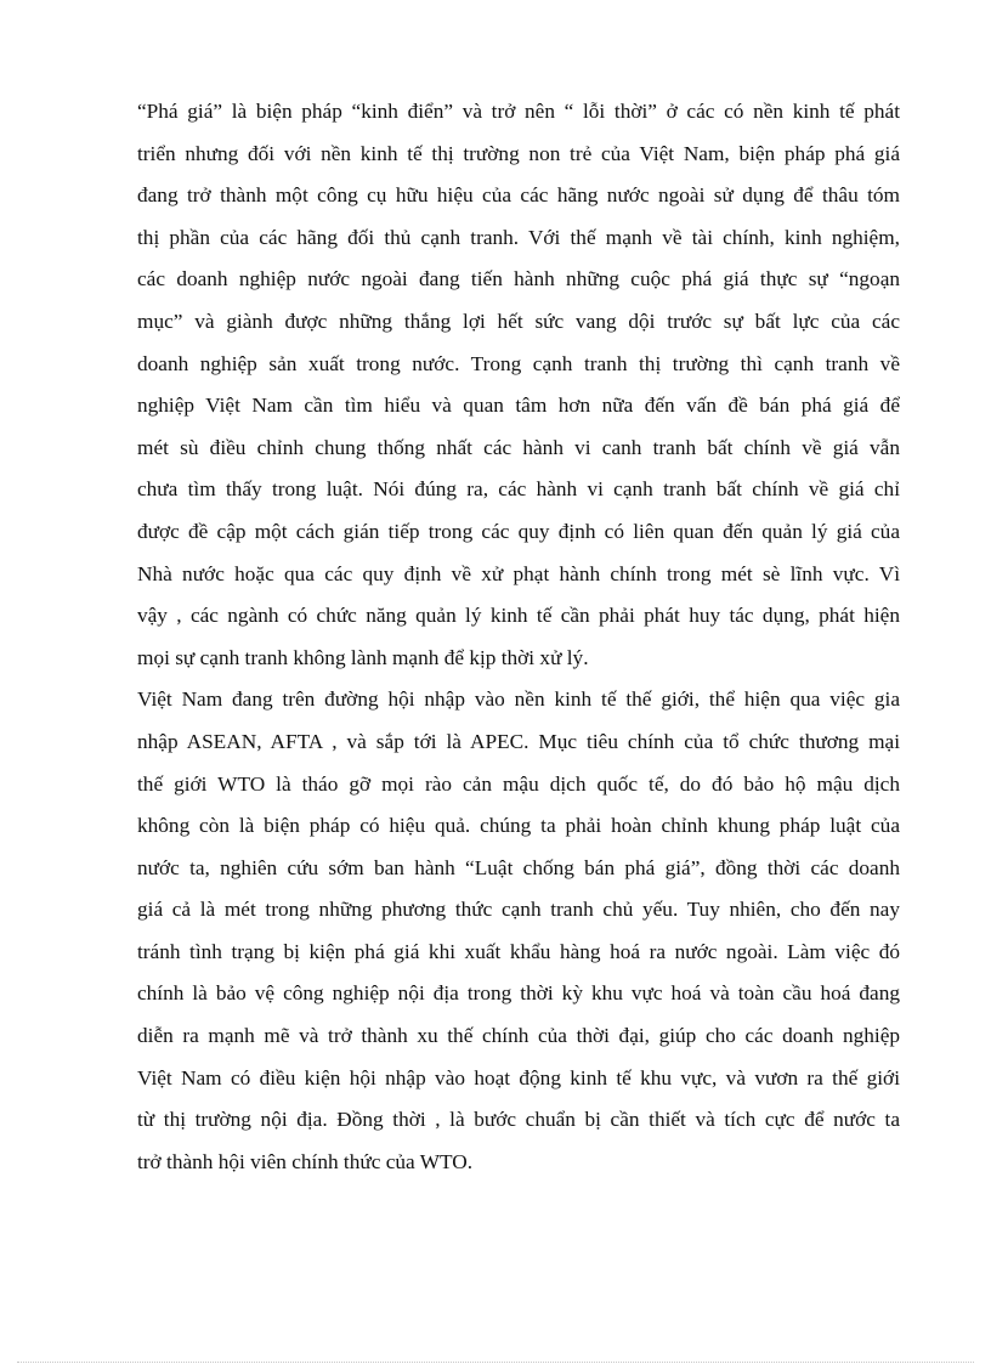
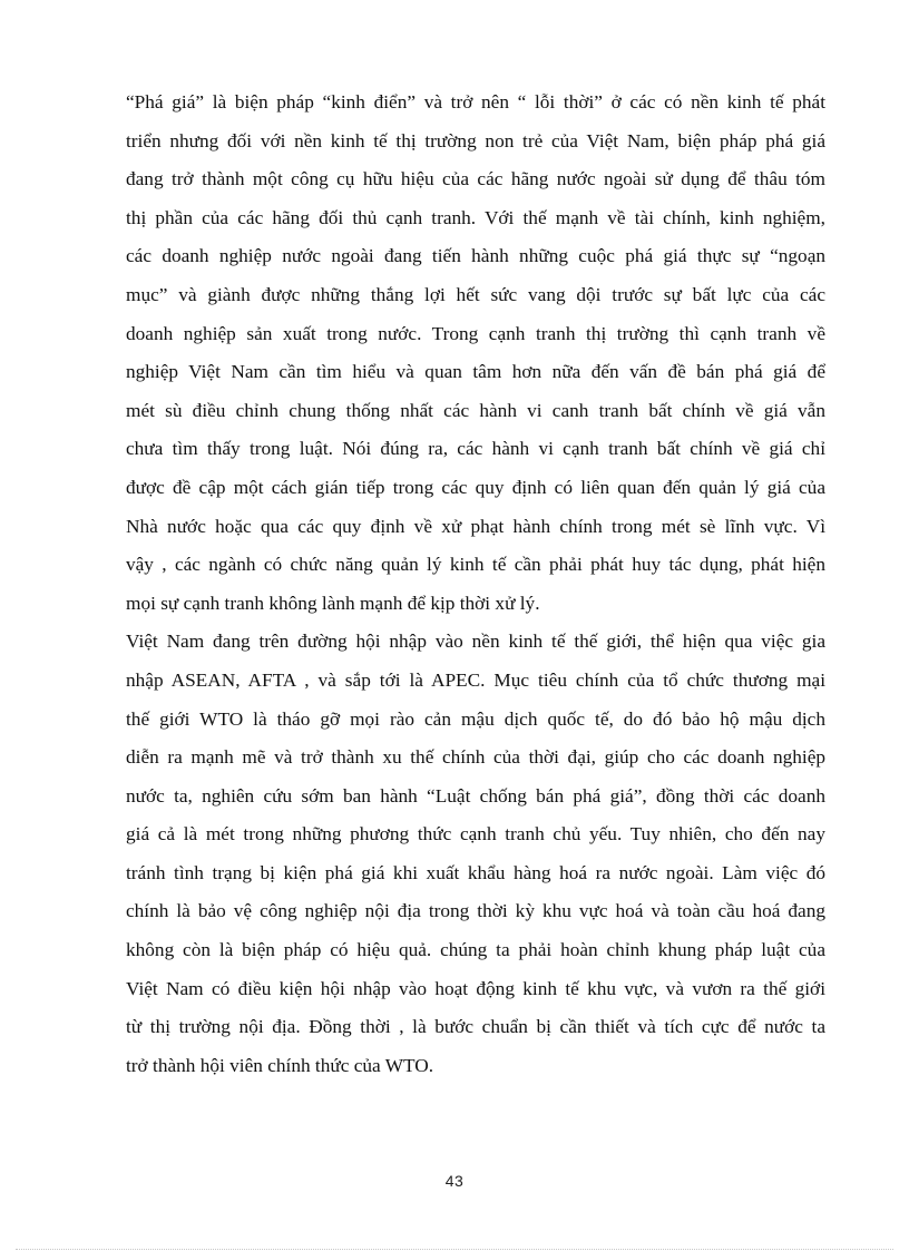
  “Phá giá” là biện pháp “kinh điển” và trở nên “ lỗi thời” ở các có nền kinh tế phát
  triển nhưng đối với nền kinh tế thị trường non trẻ của Việt Nam, biện pháp phá giá
  đang trở thành một công cụ hữu hiệu của các hãng nước ngoài sử dụng để thâu tóm
  thị phần của các hãng đối thủ cạnh tranh. Với thế mạnh về tài chính, kinh nghiệm,
  các doanh nghiệp nước ngoài đang tiến hành những cuộc phá giá thực sự “ngoạn
  mục” và giành được những thắng lợi hết sức vang dội trước sự bất lực của các
  doanh nghiệp sản xuất trong nước. Trong cạnh tranh thị trường thì cạnh tranh về
  nghiệp Việt Nam cần tìm hiểu và quan tâm hơn nữa đến vấn đề bán phá giá để
  mét sù điều chỉnh chung thống nhất các hành vi canh tranh bất chính về giá vẫn
  chưa tìm thấy trong luật. Nói đúng ra, các hành vi cạnh tranh bất chính về giá chỉ
  được đề cập một cách gián tiếp trong các quy định có liên quan đến quản lý giá của
  Nhà nước hoặc qua các quy định về xử phạt hành chính trong mét sè lĩnh vực. Vì
  vậy , các ngành có chức năng quản lý kinh tế cần phải phát huy tác dụng, phát hiện
  mọi sự cạnh tranh không lành mạnh để kịp thời xử lý.
  Việt Nam đang trên đường hội nhập vào nền kinh tế thế giới, thể hiện qua việc gia
  nhập ASEAN, AFTA , và sắp tới là APEC. Mục tiêu chính của tổ chức thương mại
  thế giới WTO là tháo gỡ mọi rào cản mậu dịch quốc tế, do đó bảo hộ mậu dịch
- không còn là biện pháp có hiệu quả. chúng ta phải hoàn chỉnh khung pháp luật của
+ diễn ra mạnh mẽ và trở thành xu thế chính của thời đại, giúp cho các doanh nghiệp
  nước ta, nghiên cứu sớm ban hành “Luật chống bán phá giá”, đồng thời các doanh
  giá cả là mét trong những phương thức cạnh tranh chủ yếu. Tuy nhiên, cho đến nay
  tránh tình trạng bị kiện phá giá khi xuất khẩu hàng hoá ra nước ngoài. Làm việc đó
  chính là bảo vệ công nghiệp nội địa trong thời kỳ khu vực hoá và toàn cầu hoá đang
- diễn ra mạnh mẽ và trở thành xu thế chính của thời đại, giúp cho các doanh nghiệp
+ không còn là biện pháp có hiệu quả. chúng ta phải hoàn chỉnh khung pháp luật của
  Việt Nam có điều kiện hội nhập vào hoạt động kinh tế khu vực, và vươn ra thế giới
  từ thị trường nội địa. Đồng thời , là bước chuẩn bị cần thiết và tích cực để nước ta
  trở thành hội viên chính thức của WTO.
+ 43
